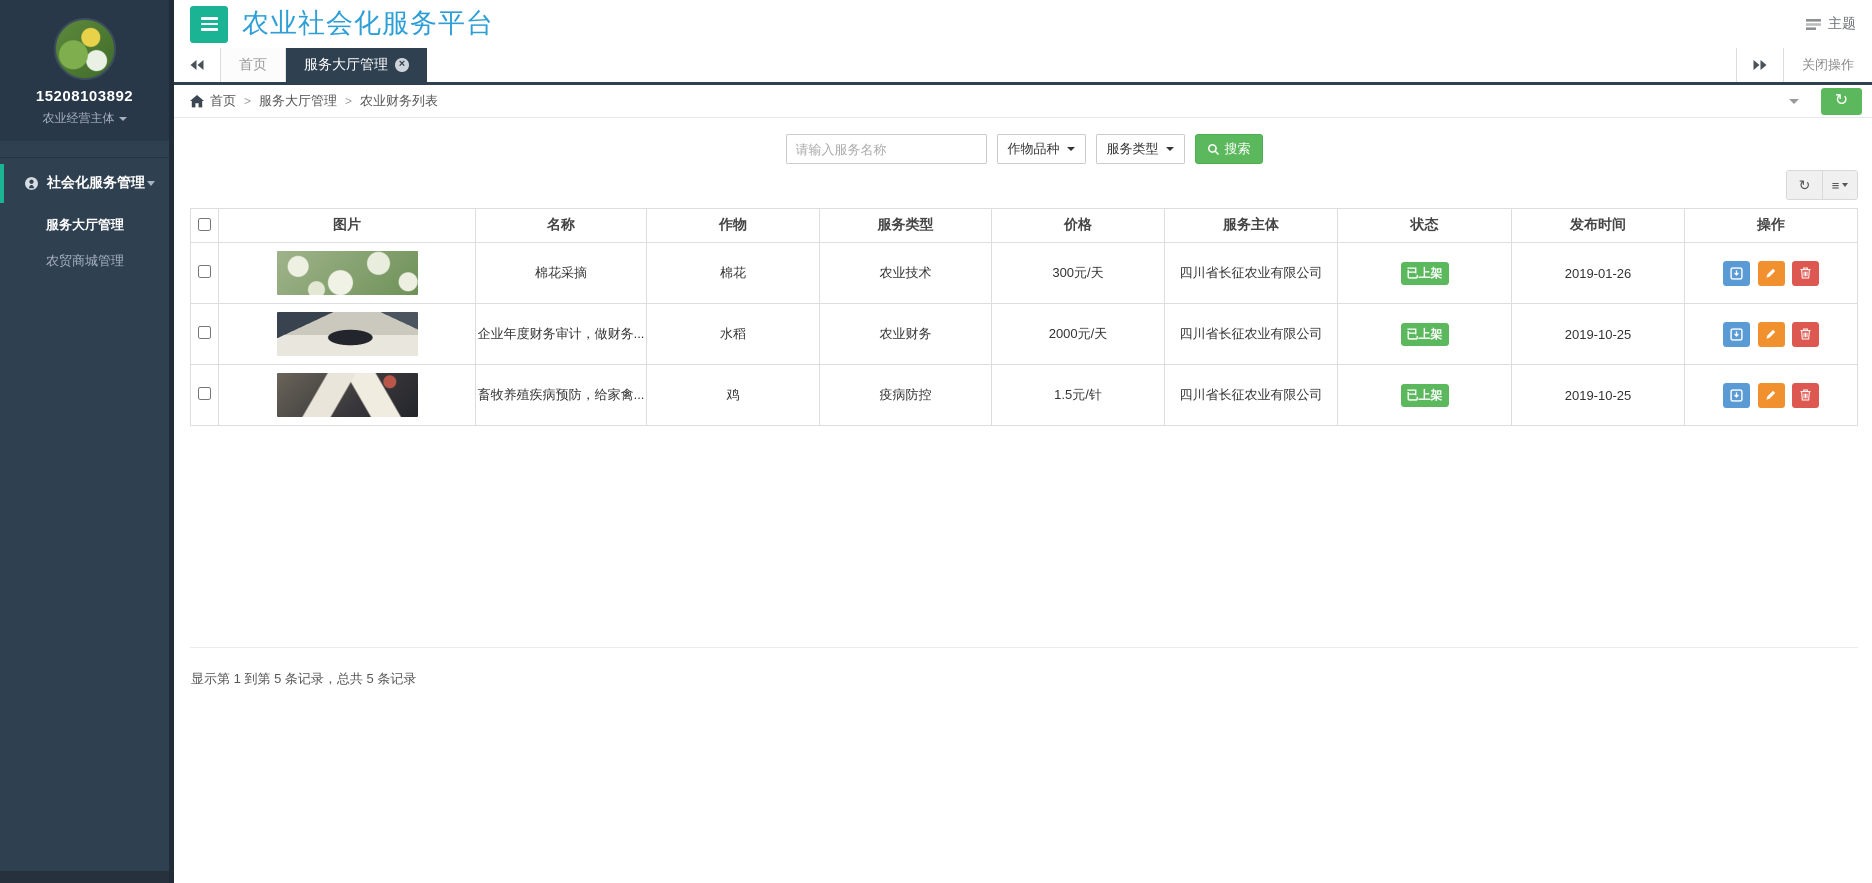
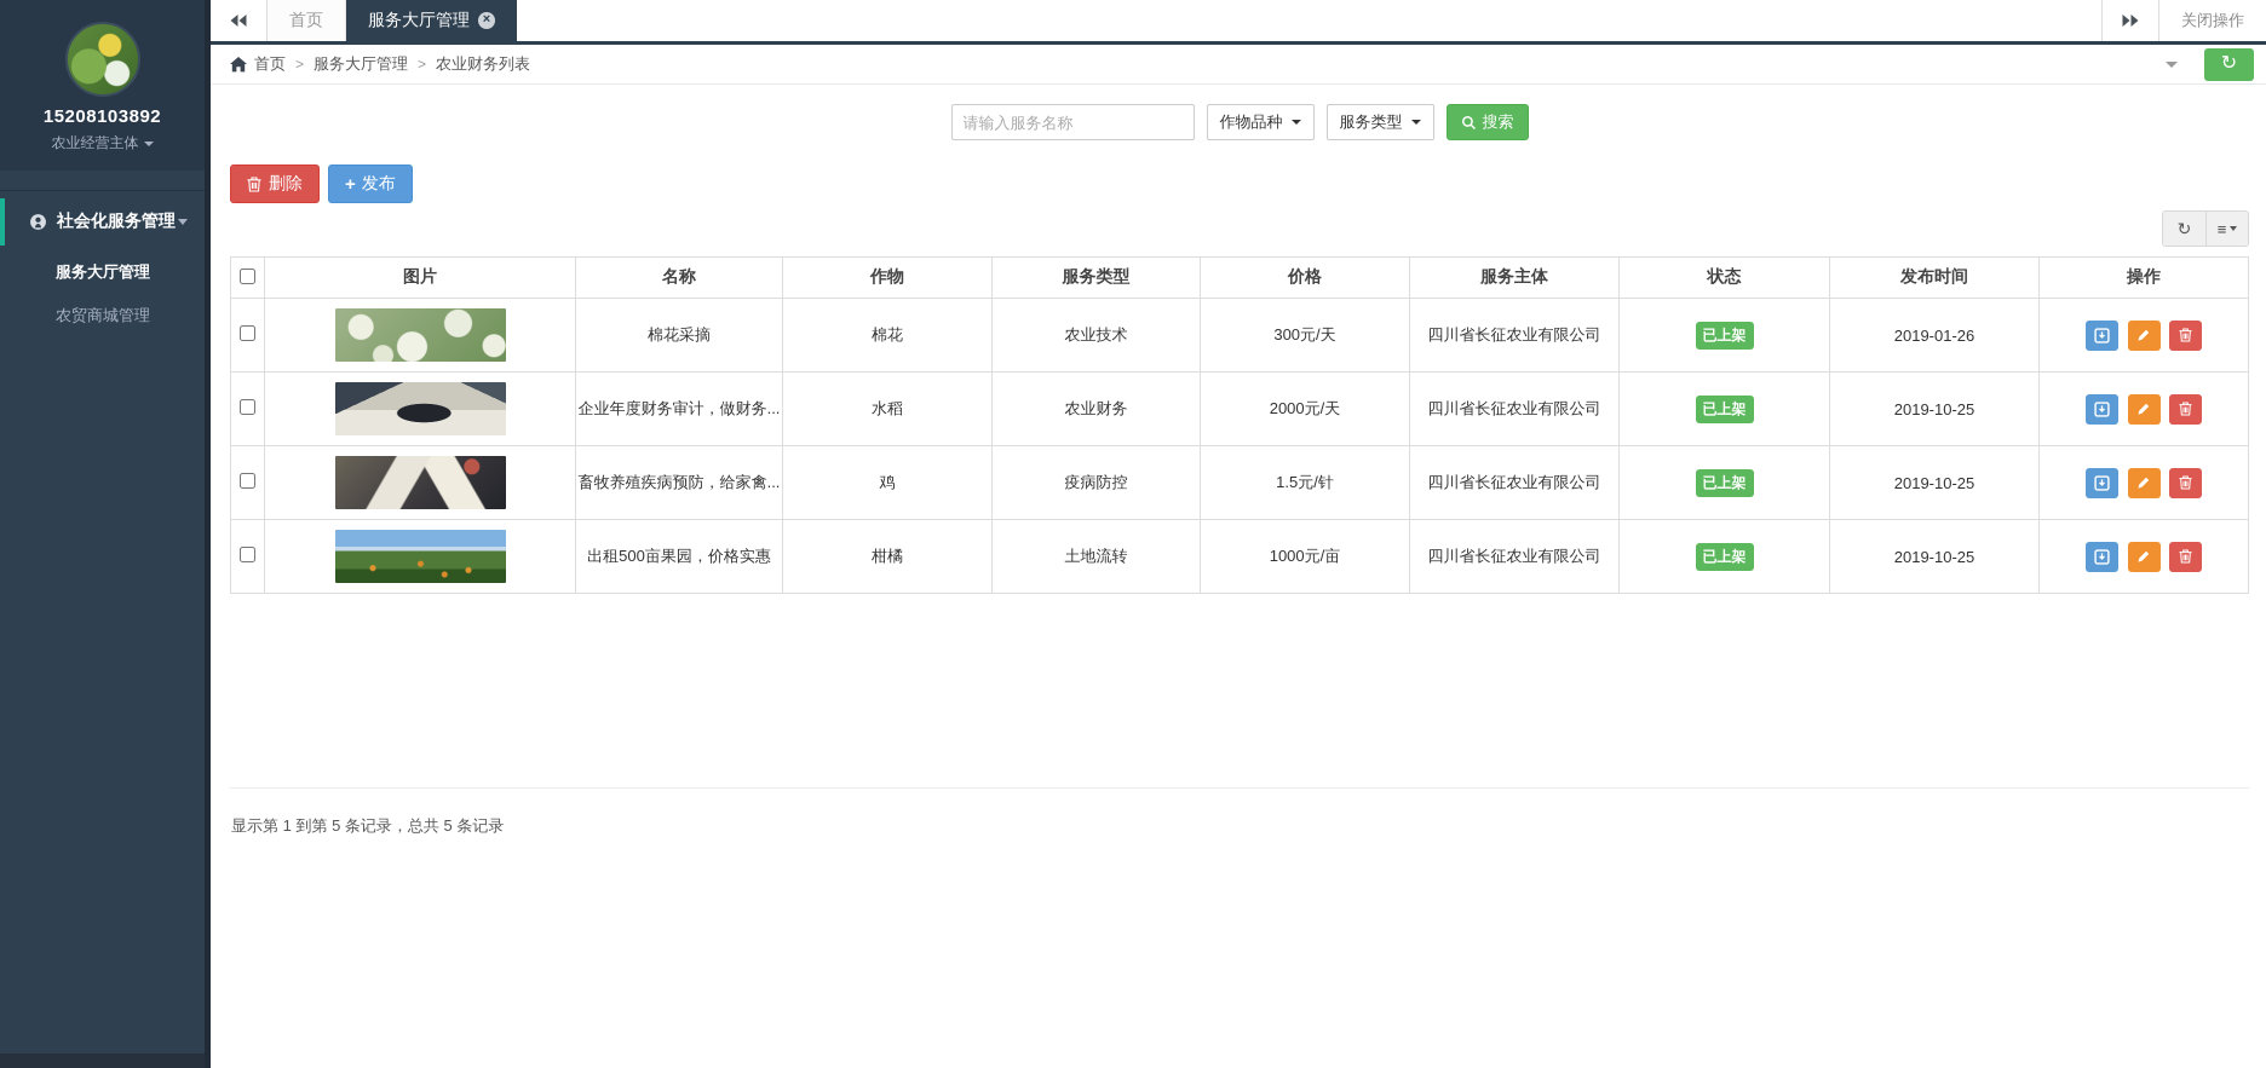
  15208103892
  农业经营主体
  社会化服务管理
  服务大厅管理
  农贸商城管理
- 农业社会化服务平台
- 主题
  首页
  服务大厅管理
  ×
  关闭操作
  首页
  >
  服务大厅管理
  >
  农业财务列表
  ↻
  请输入服务名称
  作物品种
  服务类型
  搜索
+ 删除
+ +
+ 发布
  ↻
  ≡
  	图片	名称	作物	服务类型	价格	服务主体	状态	发布时间	操作
  		棉花采摘	棉花	农业技术	300元/天	四川省长征农业有限公司	已上架	2019-01-26
  		企业年度财务审计，做财务...	水稻	农业财务	2000元/天	四川省长征农业有限公司	已上架	2019-10-25
  		畜牧养殖疾病预防，给家禽...	鸡	疫病防控	1.5元/针	四川省长征农业有限公司	已上架	2019-10-25
+ 		出租500亩果园，价格实惠	柑橘	土地流转	1000元/亩	四川省长征农业有限公司	已上架	2019-10-25
  显示第 1 到第 5 条记录，总共 5 条记录
